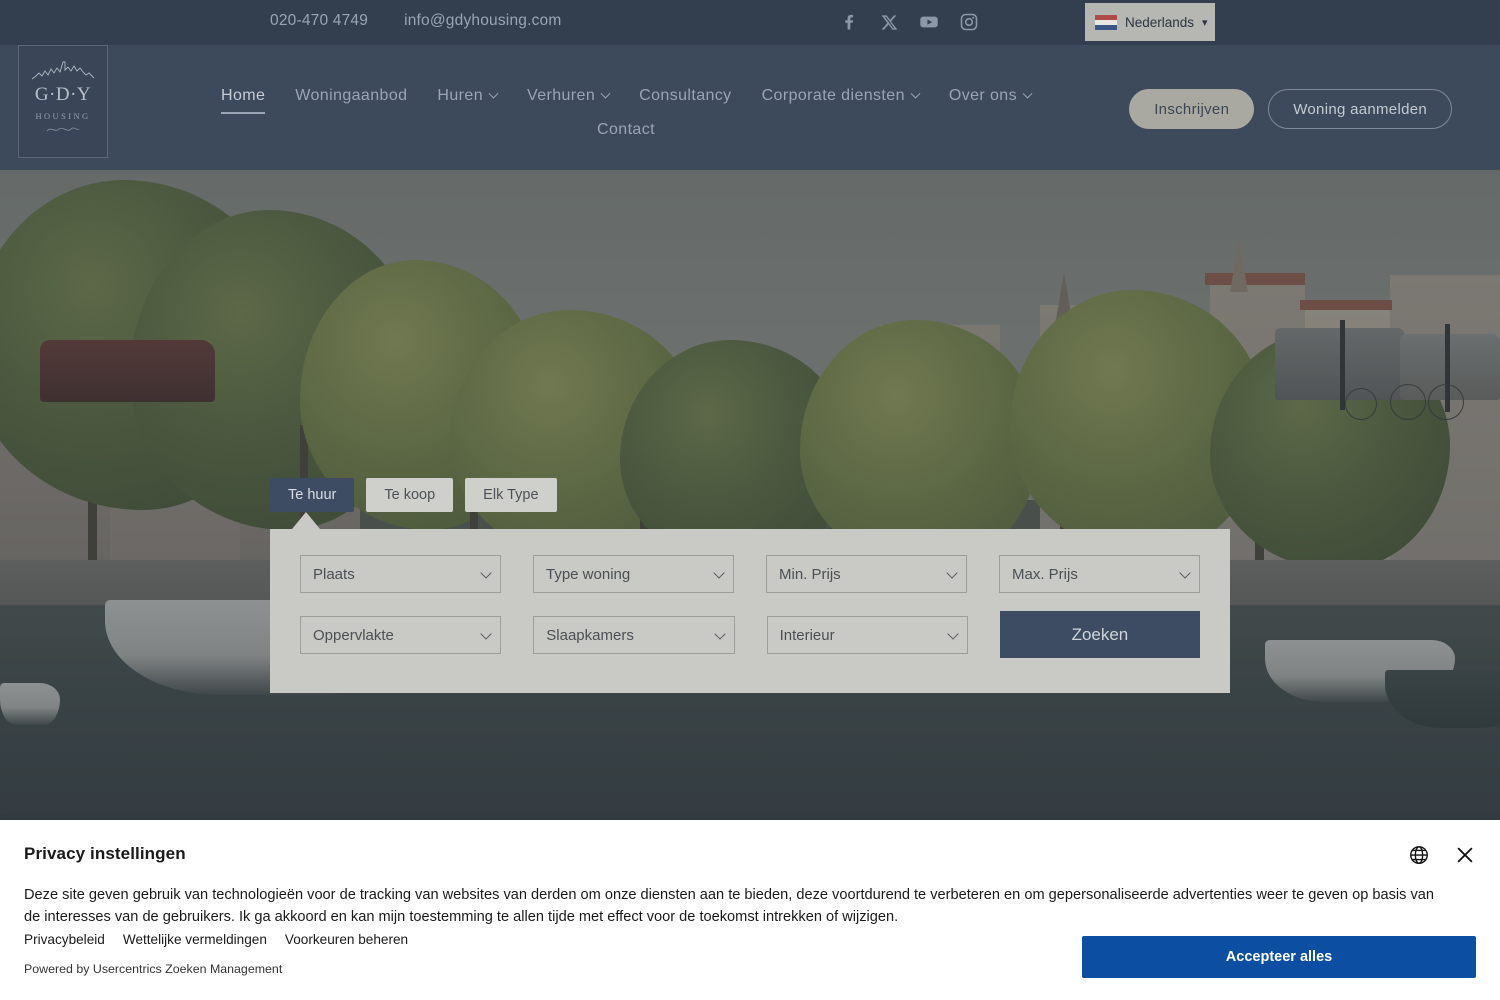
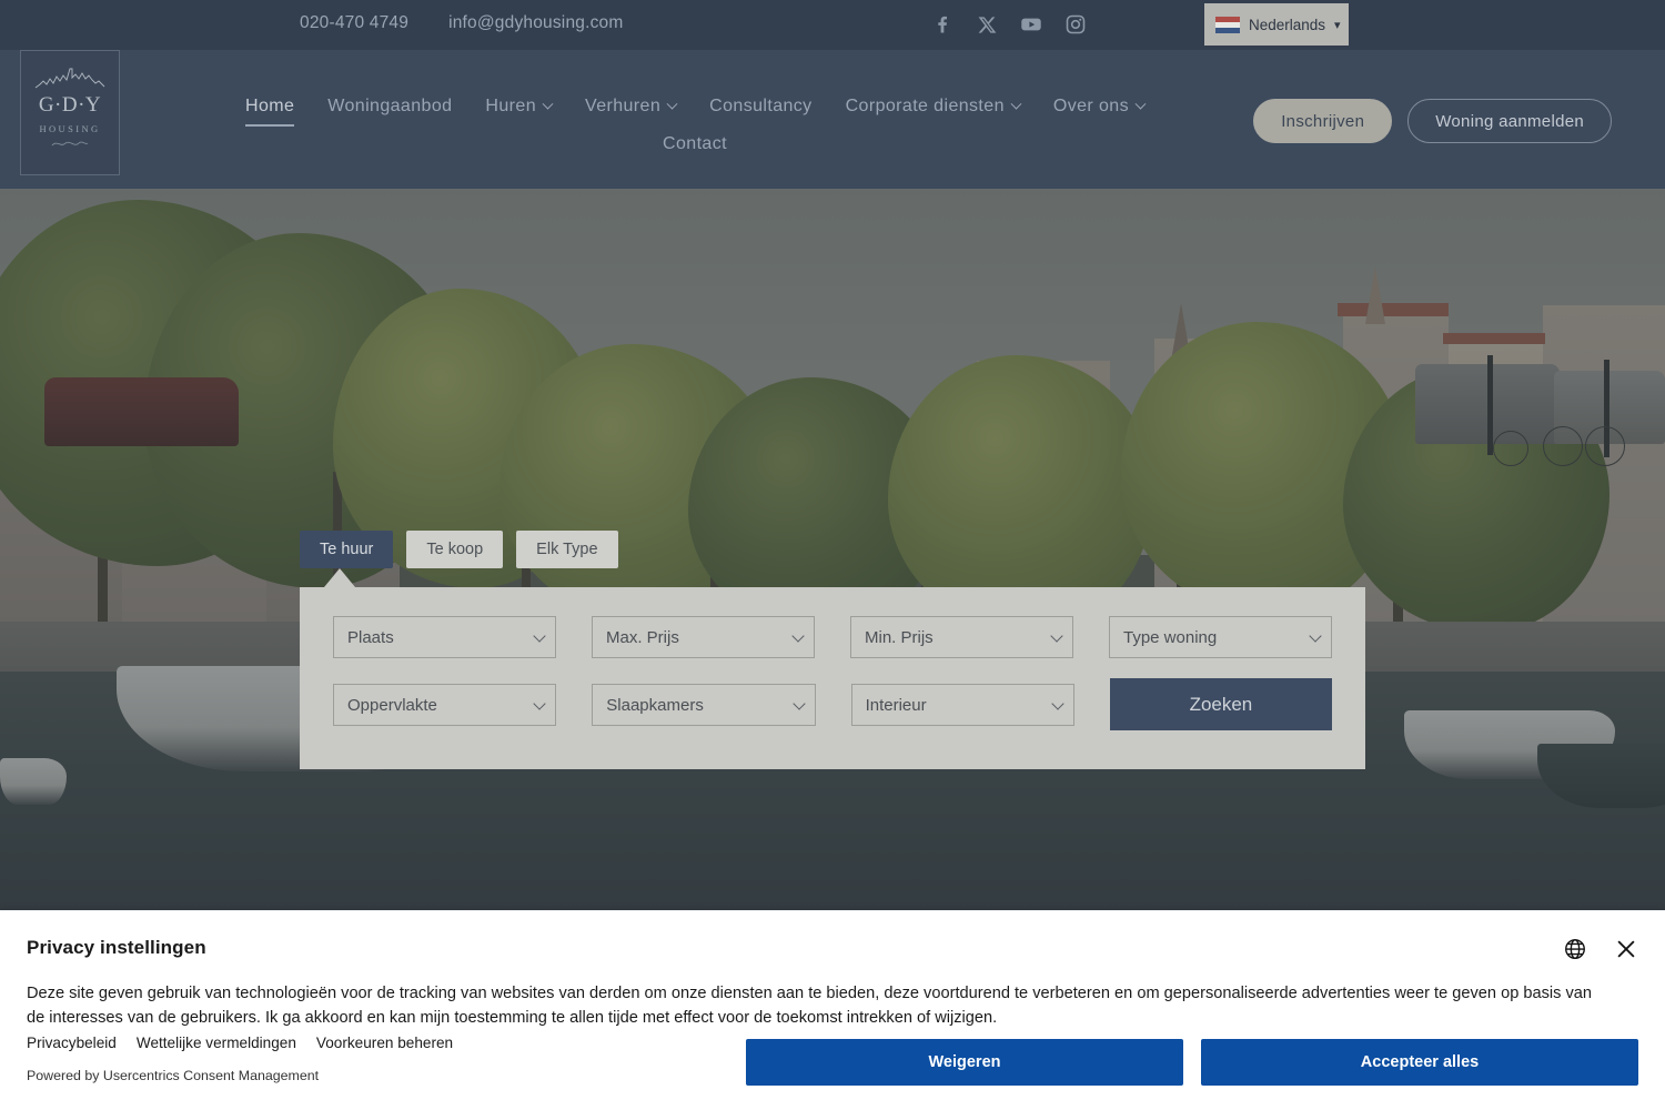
  020-470 4749
  info@gdyhousing.com
  Nederlands
  ▾
  G·D·Y
  HOUSING
  Home
  Woningaanbod
  Huren
  Verhuren
  Consultancy
  Corporate diensten
  Over ons
  Contact
  Inschrijven
  Woning aanmelden
  Te huur
  Te koop
  Elk Type
  Plaats
- Type woning
+ Max. Prijs
  Min. Prijs
- Max. Prijs
+ Type woning
  Oppervlakte
  Slaapkamers
  Interieur
  Zoeken
  Privacy instellingen
  Deze site geven gebruik van technologieën voor de tracking van websites van derden om onze diensten aan te bieden, deze voortdurend te verbeteren en om gepersonaliseerde advertenties weer te geven op basis van de interesses van de gebruikers. Ik ga akkoord en kan mijn toestemming te allen tijde met effect voor de toekomst intrekken of wijzigen.
  Privacybeleid
  Wettelijke vermeldingen
  Voorkeuren beheren
- Powered by Usercentrics Zoeken Management
+ Powered by Usercentrics Consent Management
+ Weigeren
  Accepteer alles
